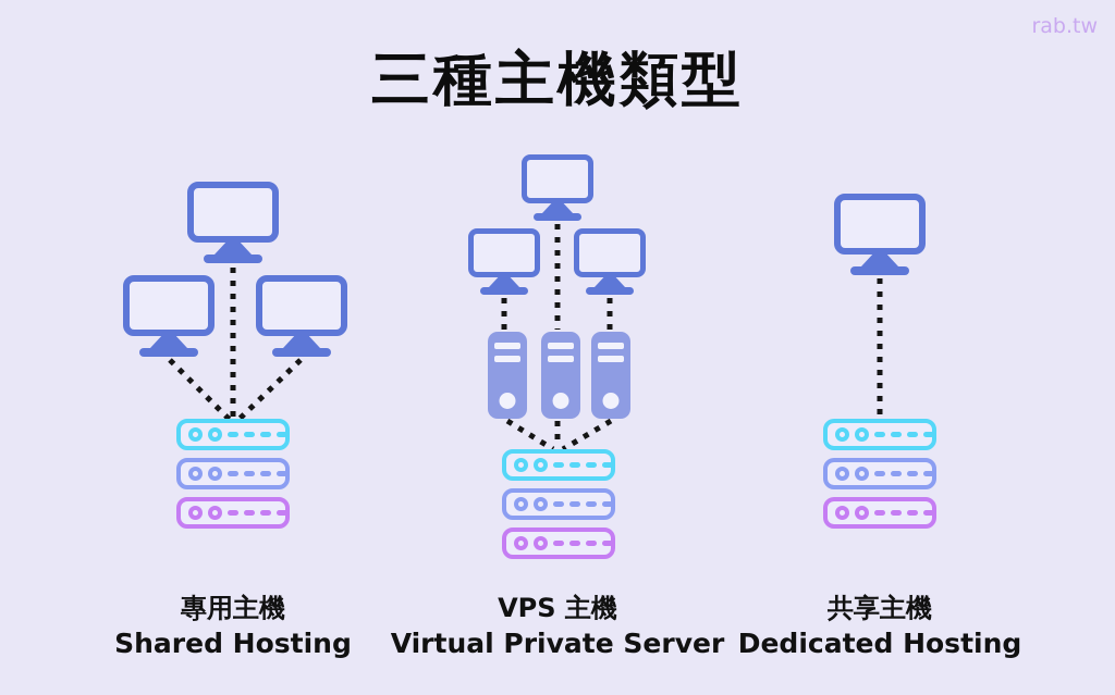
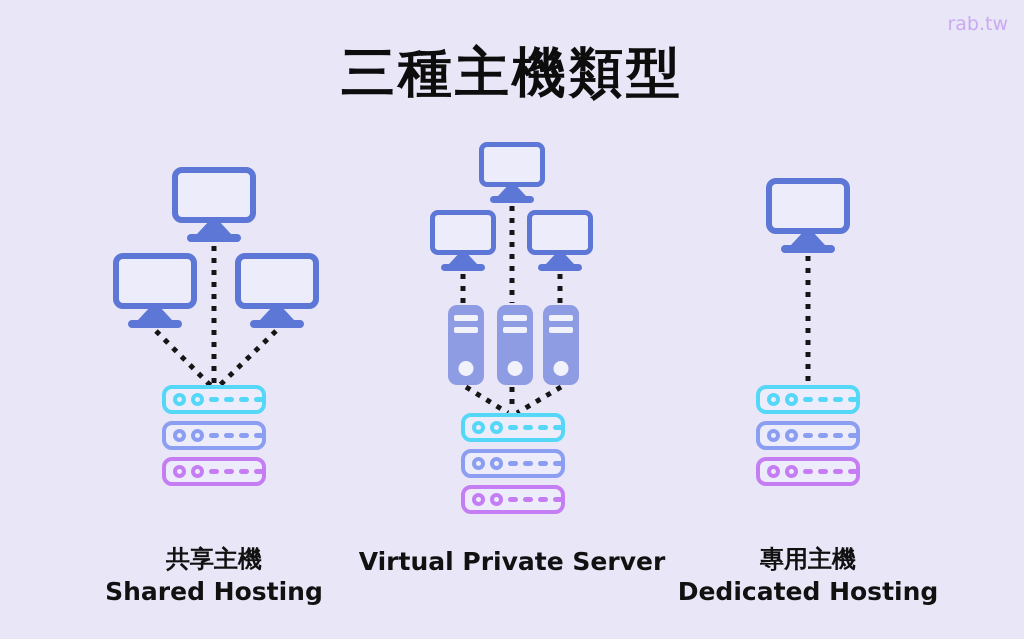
  三種主機類型
  rab.tw
- 專用主機
+ 共享主機
  Shared Hosting
- VPS 主機
  Virtual Private Server
- 共享主機
+ 專用主機
  Dedicated Hosting
